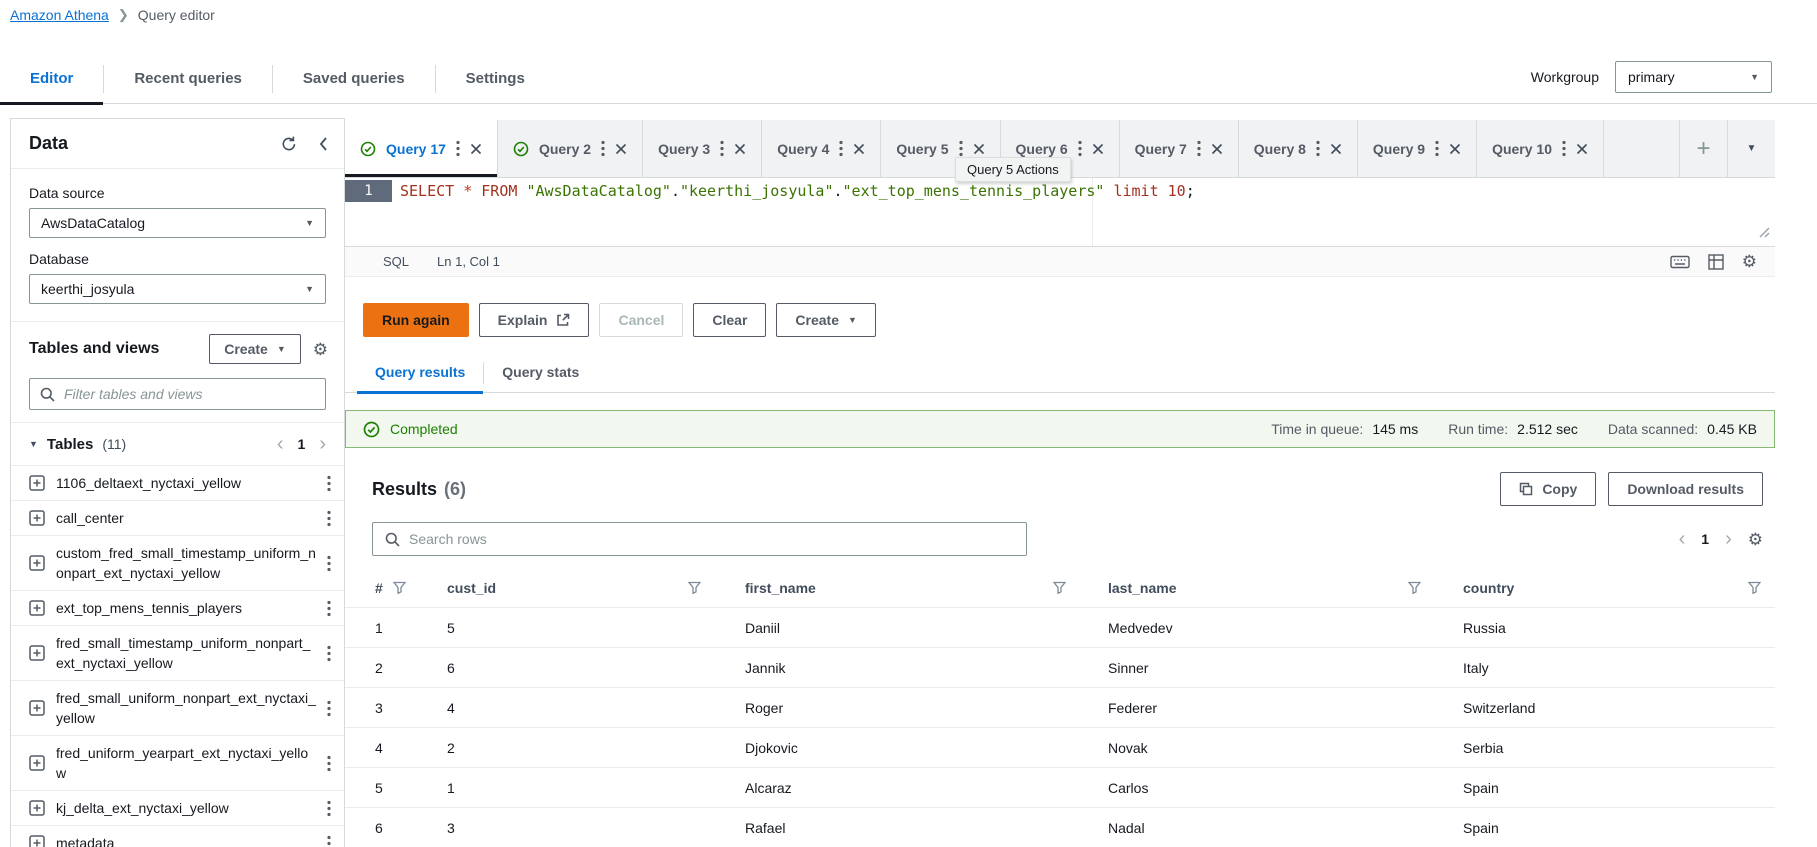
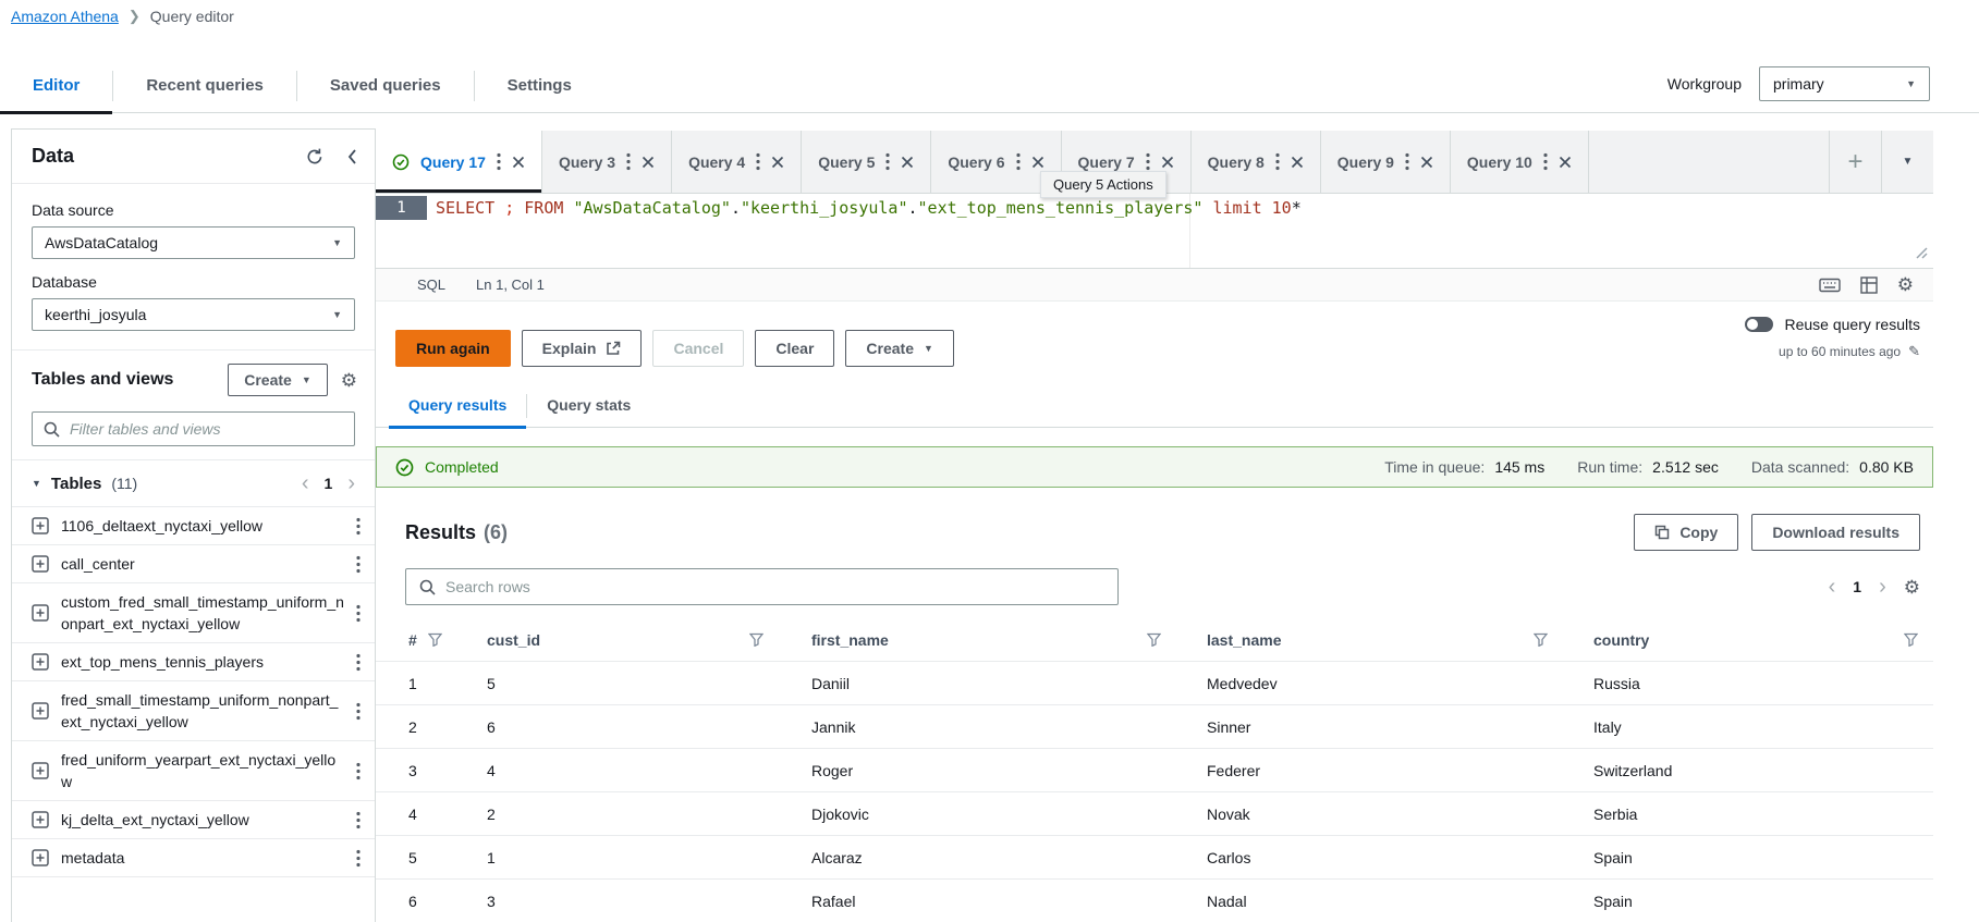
  Amazon Athena
  ❯
  Query editor
  Editor
  Recent queries
  Saved queries
  Settings
  Workgroup
  primary
  ▼
  Data
  Data source
  AwsDataCatalog
  ▼
  Database
  keerthi_josyula
  ▼
  Tables and views
  Create
  ▼
  ⚙
  Filter tables and views
  ▼
  Tables
  (11)
  ‹
  1
  ›
  1106_deltaext_nyctaxi_yellow
  call_center
  custom_fred_small_timestamp_uniform_nonpart_ext_nyctaxi_yellow
  ext_top_mens_tennis_players
  fred_small_timestamp_uniform_nonpart_ext_nyctaxi_yellow
- fred_small_uniform_nonpart_ext_nyctaxi_yellow
  fred_uniform_yearpart_ext_nyctaxi_yellow
  kj_delta_ext_nyctaxi_yellow
  metadata
  Query 17
- Query 2
  Query 3
  Query 4
  Query 5
  Query 6
  Query 7
  Query 8
  Query 9
  Query 10
  +
  ▼
  1
  SELECT
- *
+ ;
  FROM
  "AwsDataCatalog"
  .
  "keerthi_josyula"
  .
  "ext_top_mens_tennis_players"
  limit
  10
- ;
+ *
  Query 5 Actions
  SQL
  Ln 1, Col 1
  ⚙
  Run again
  Explain
  Cancel
  Clear
  Create
  ▼
+ Reuse query results
+ up to 60 minutes ago
+ ✎
  Query results
  Query stats
  Completed
  Time in queue: 145 ms
  Run time: 2.512 sec
- Data scanned: 0.45 KB
+ Data scanned: 0.80 KB
  Results
  (6)
  Copy
  Download results
  Search rows
  ‹
  1
  ›
  ⚙
  #
  cust_id
  first_name
  last_name
  country
  1
  5
  Daniil
  Medvedev
  Russia
  2
  6
  Jannik
  Sinner
  Italy
  3
  4
  Roger
  Federer
  Switzerland
  4
  2
  Djokovic
  Novak
  Serbia
  5
  1
  Alcaraz
  Carlos
  Spain
  6
  3
  Rafael
  Nadal
  Spain
